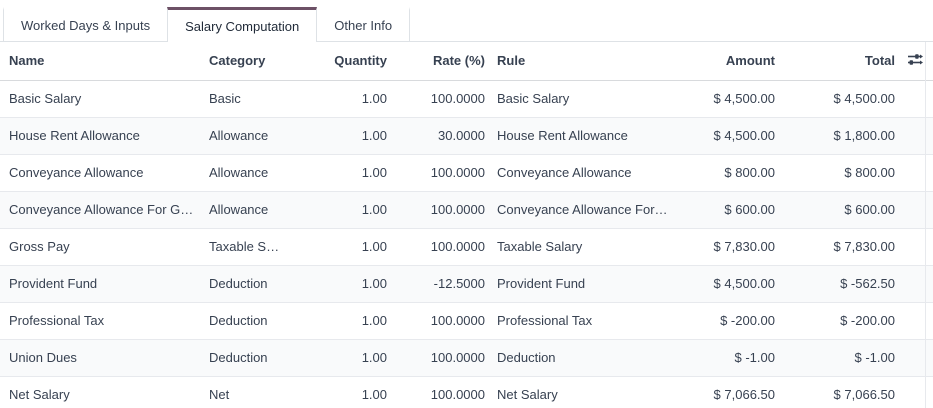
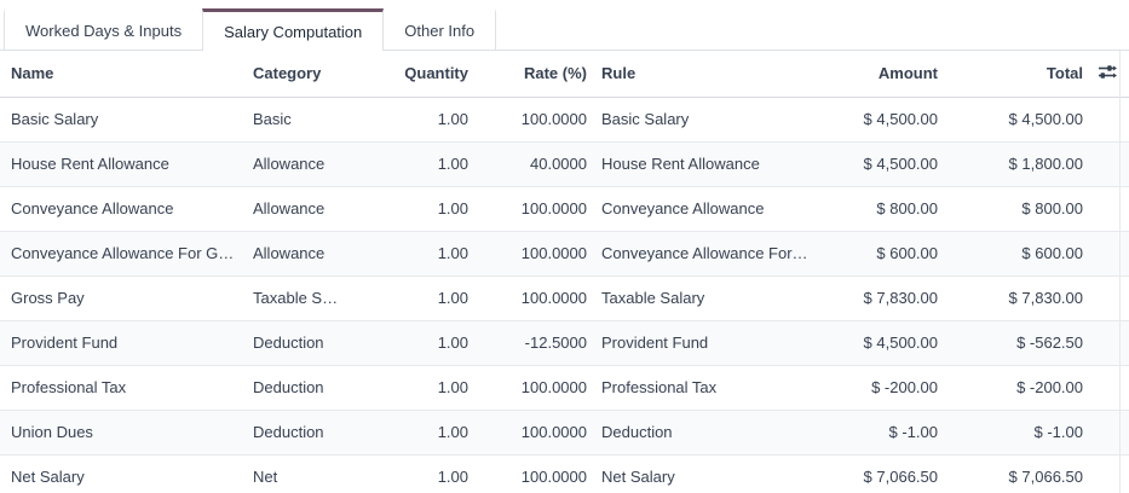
  Worked Days & Inputs
  Salary Computation
  Other Info
  Name	Category	Quantity	Rate (%)	Rule	Amount	Total
  Basic Salary	Basic	1.00	100.0000	Basic Salary	$ 4,500.00	$ 4,500.00
- House Rent Allowance	Allowance	1.00	30.0000	House Rent Allowance	$ 4,500.00	$ 1,800.00
+ House Rent Allowance	Allowance	1.00	40.0000	House Rent Allowance	$ 4,500.00	$ 1,800.00
  Conveyance Allowance	Allowance	1.00	100.0000	Conveyance Allowance	$ 800.00	$ 800.00
  Conveyance Allowance For G…	Allowance	1.00	100.0000	Conveyance Allowance For…	$ 600.00	$ 600.00
  Gross Pay	Taxable S…	1.00	100.0000	Taxable Salary	$ 7,830.00	$ 7,830.00
  Provident Fund	Deduction	1.00	-12.5000	Provident Fund	$ 4,500.00	$ -562.50
  Professional Tax	Deduction	1.00	100.0000	Professional Tax	$ -200.00	$ -200.00
  Union Dues	Deduction	1.00	100.0000	Deduction	$ -1.00	$ -1.00
  Net Salary	Net	1.00	100.0000	Net Salary	$ 7,066.50	$ 7,066.50
